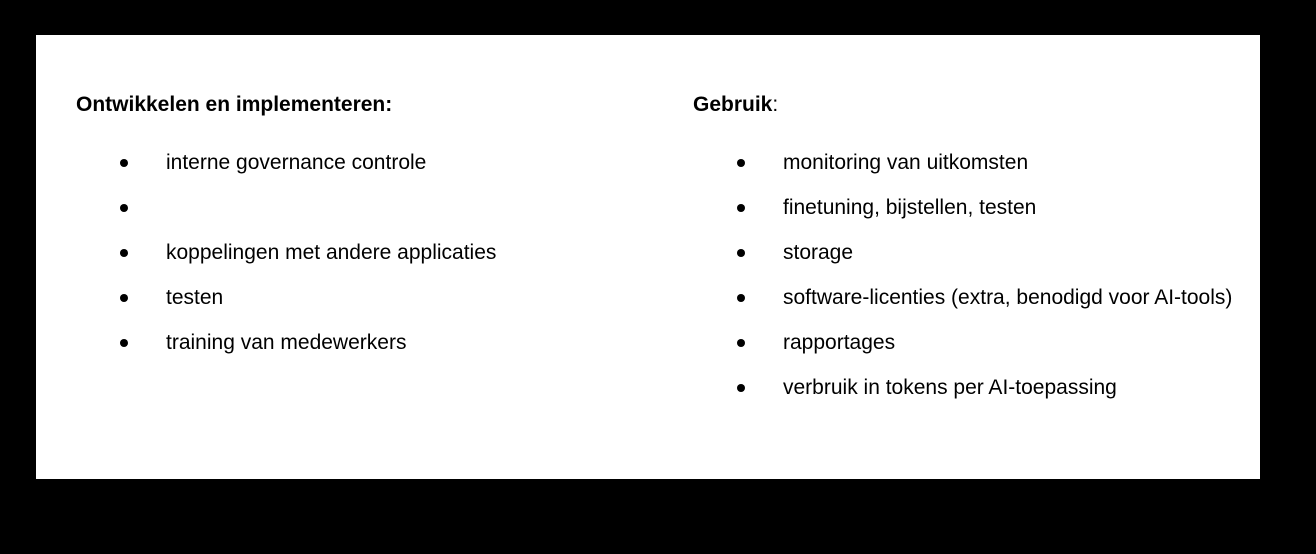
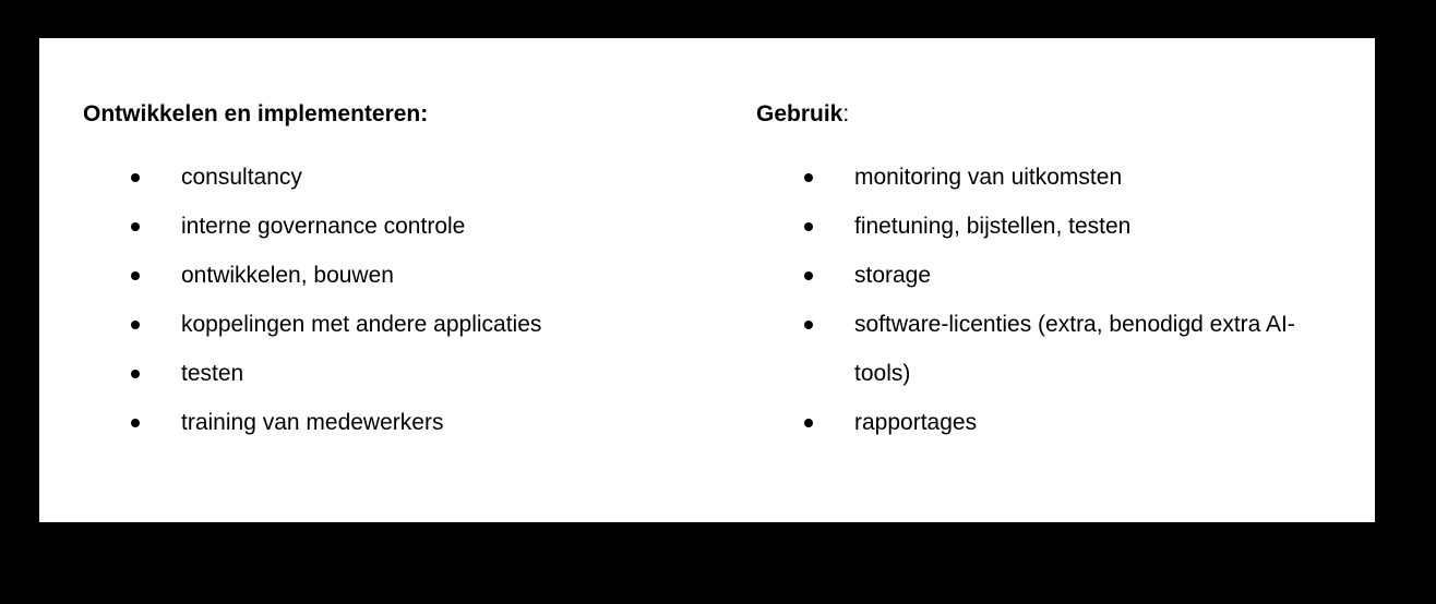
  Ontwikkelen en implementeren:
+ consultancy
  interne governance controle
+ ontwikkelen, bouwen
  koppelingen met andere applicaties
  testen
  training van medewerkers
  Gebruik:
  monitoring van uitkomsten
  finetuning, bijstellen, testen
  storage
- software-licenties (extra, benodigd voor AI-tools)
+ software-licenties (extra, benodigd extra AI-tools)
  rapportages
- verbruik in tokens per AI-toepassing
